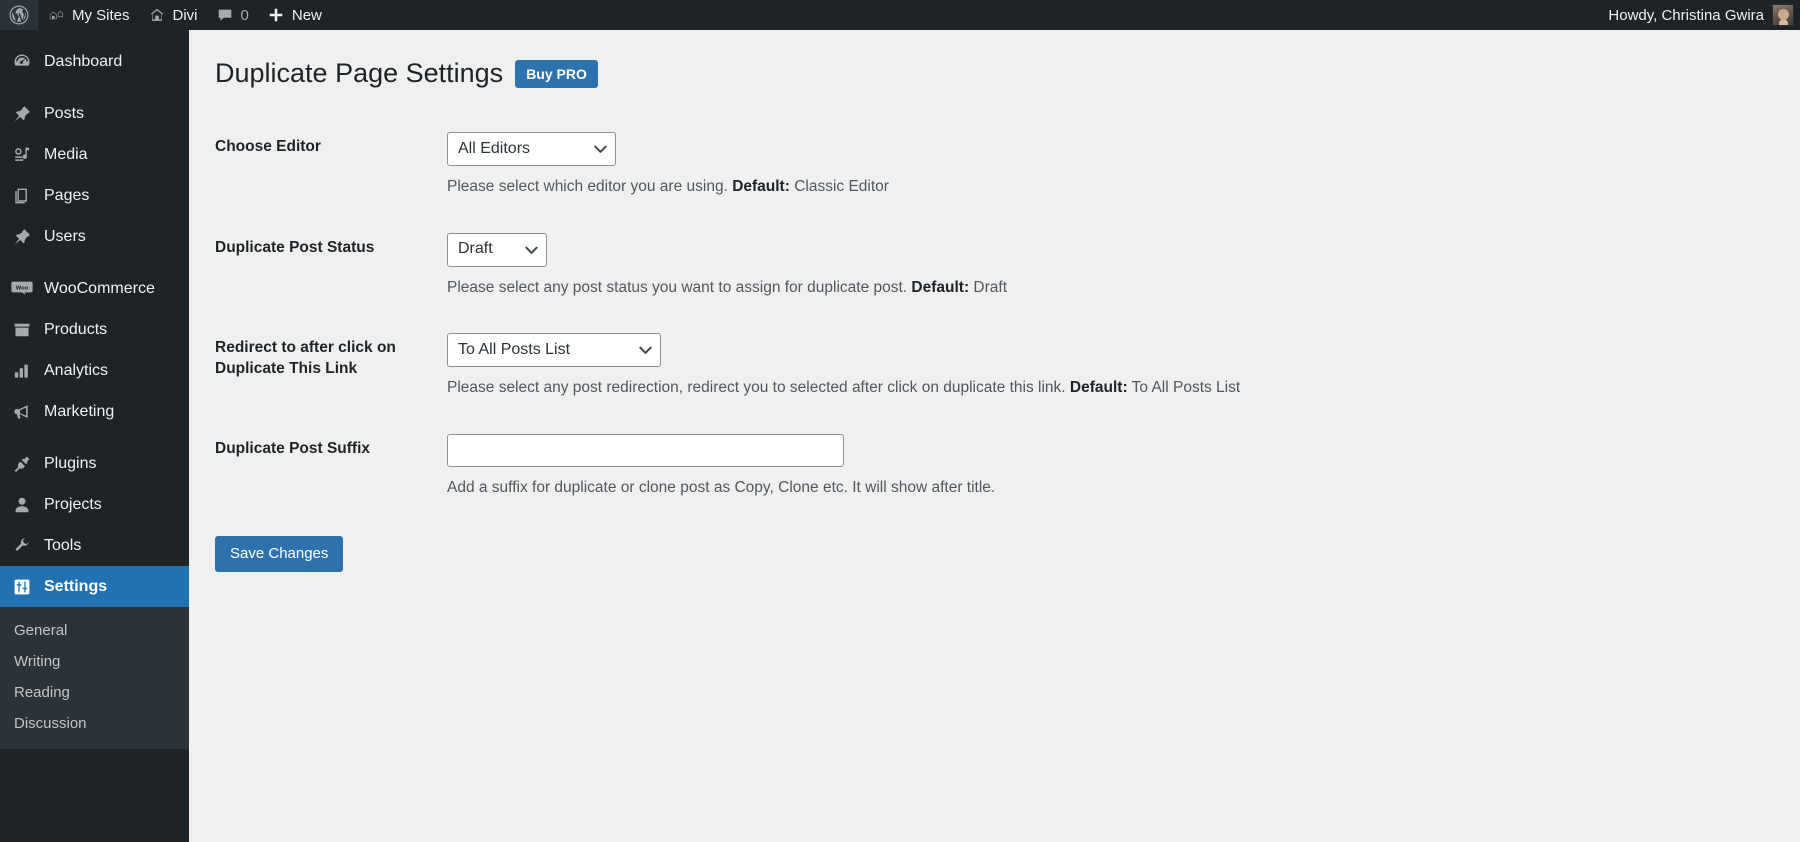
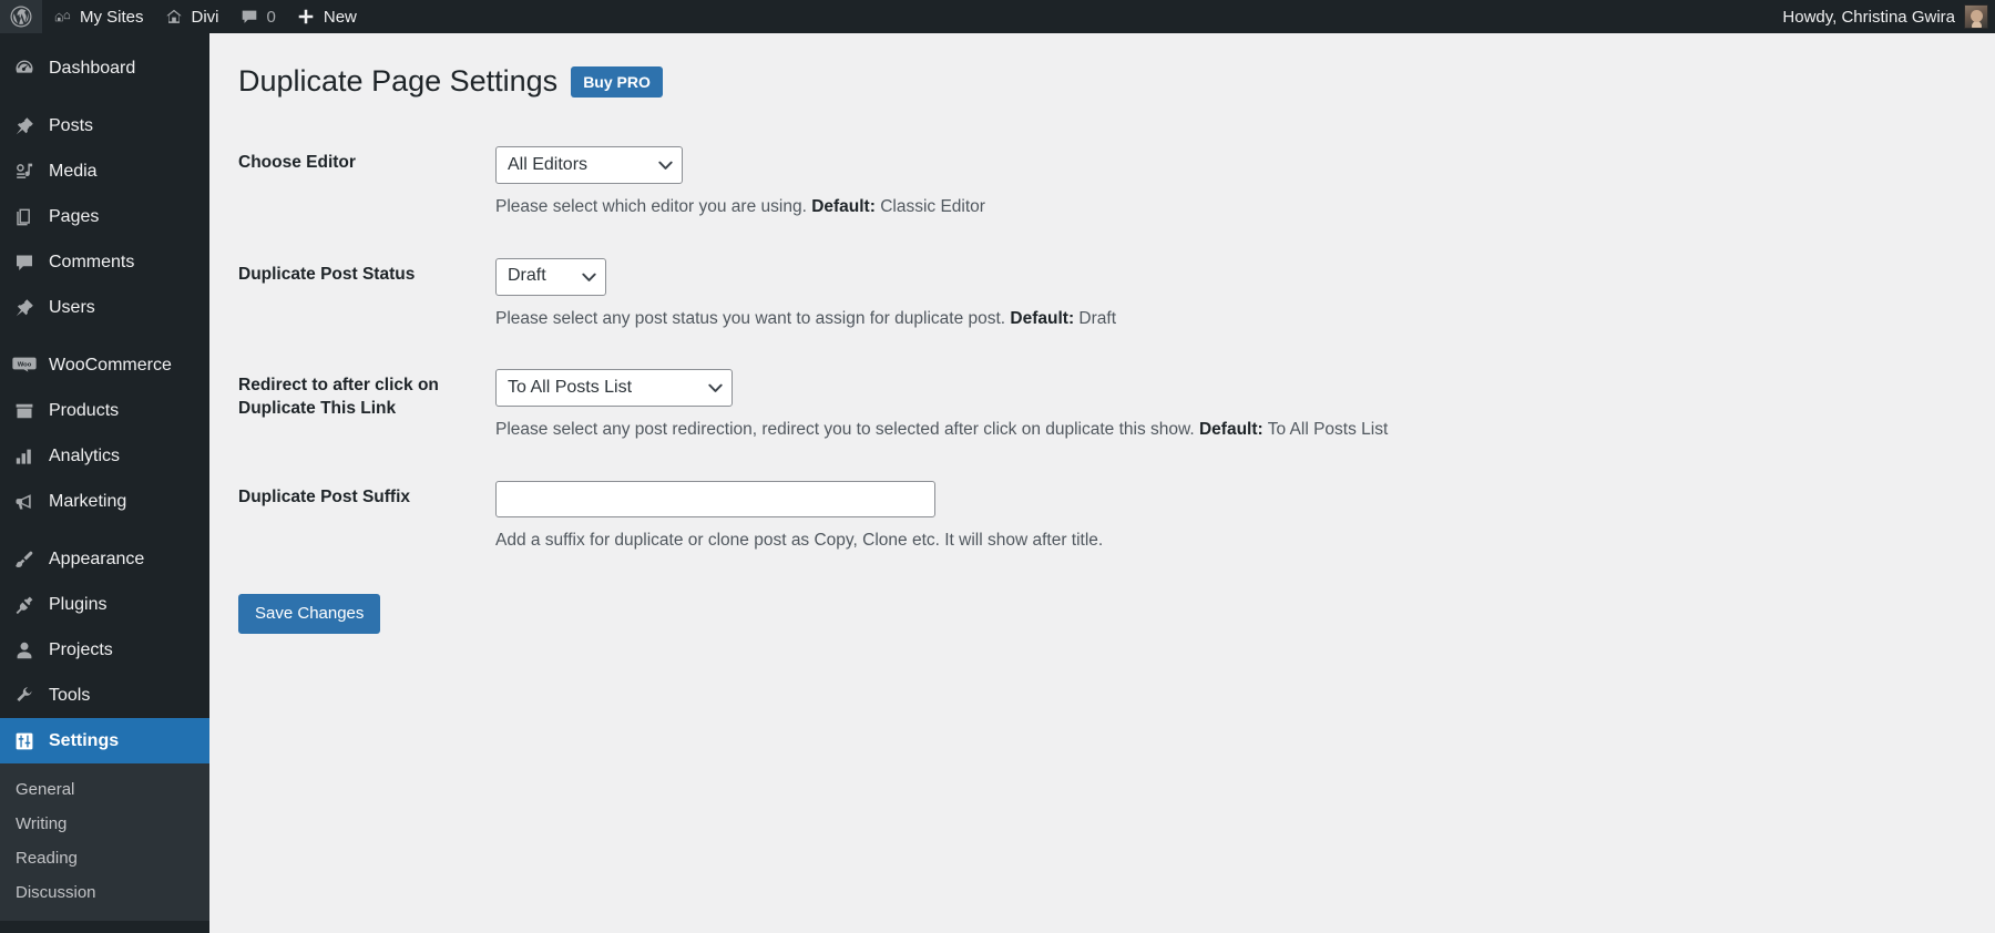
  My Sites
  Divi
  0
  New
  Howdy, Christina Gwira
  Dashboard
  Posts
  Media
  Pages
+ Comments
  Users
  WooCommerce
  Products
  Analytics
  Marketing
+ Appearance
  Plugins
  Projects
  Tools
  Settings
  General
  Writing
  Reading
  Discussion
  Duplicate Page Settings
  Buy PRO
  Choose Editor	All Editors Please select which editor you are using. Default: Classic Editor
  Duplicate Post Status	Draft Please select any post status you want to assign for duplicate post. Default: Draft
- Redirect to after click on Duplicate This Link	To All Posts List Please select any post redirection, redirect you to selected after click on duplicate this link. Default: To All Posts List
+ Redirect to after click on Duplicate This Link	To All Posts List Please select any post redirection, redirect you to selected after click on duplicate this show. Default: To All Posts List
  Duplicate Post Suffix	Add a suffix for duplicate or clone post as Copy, Clone etc. It will show after title.
  Save Changes
